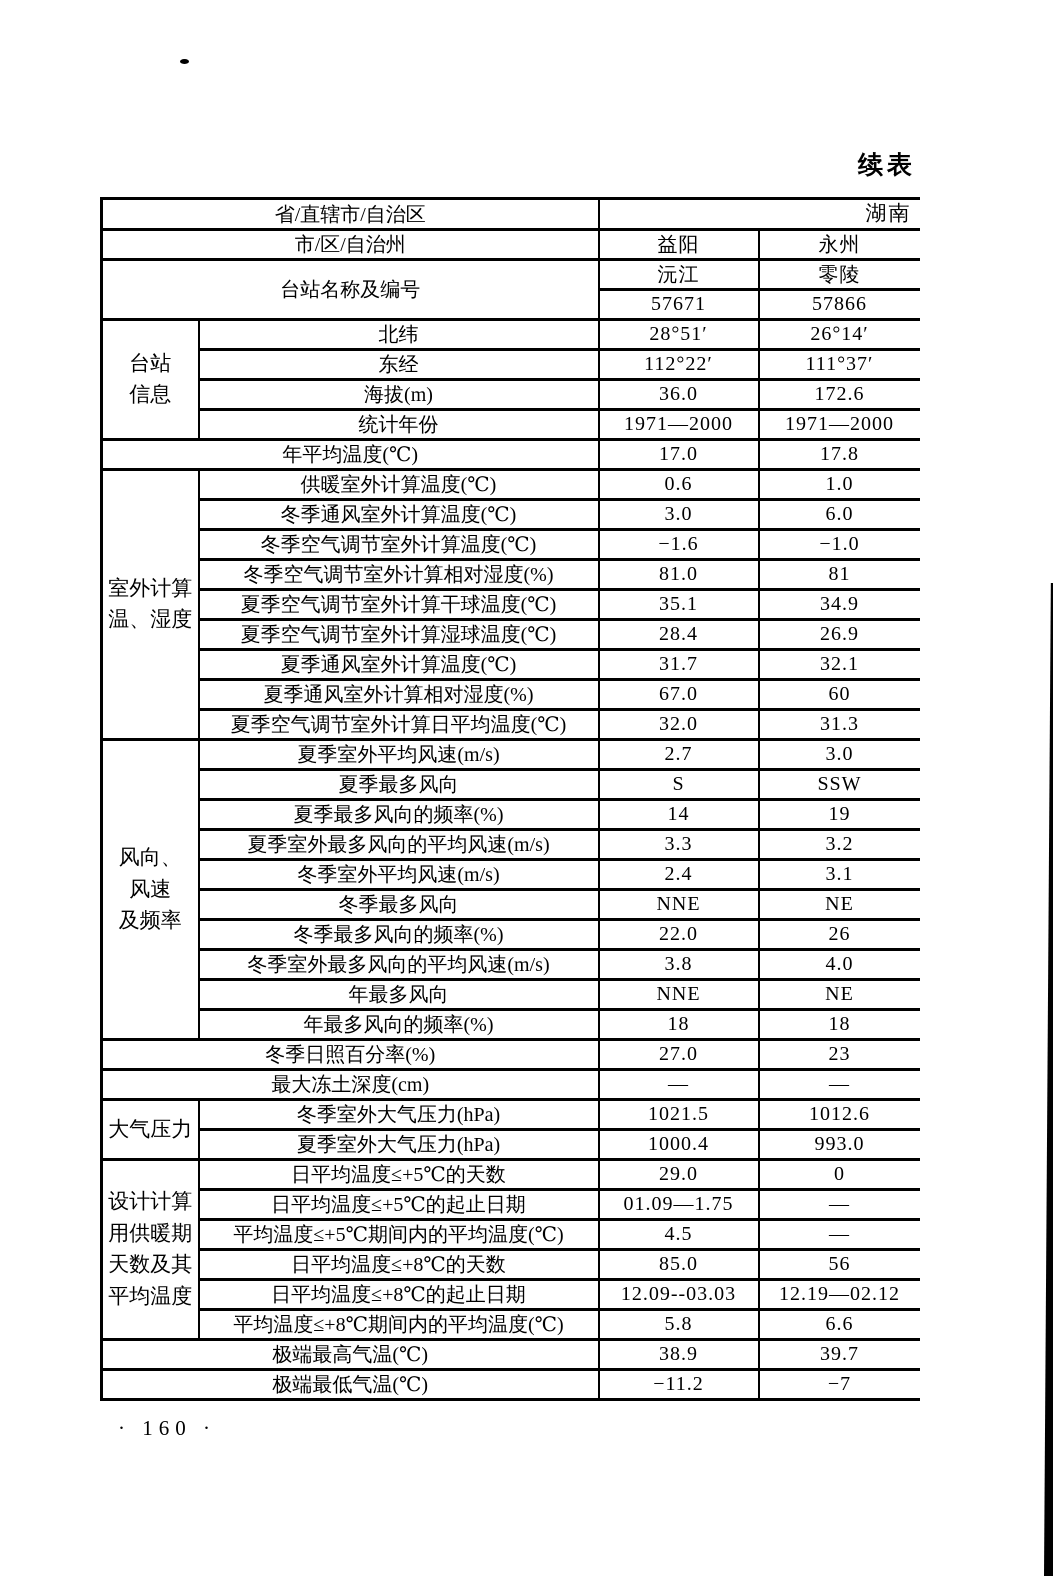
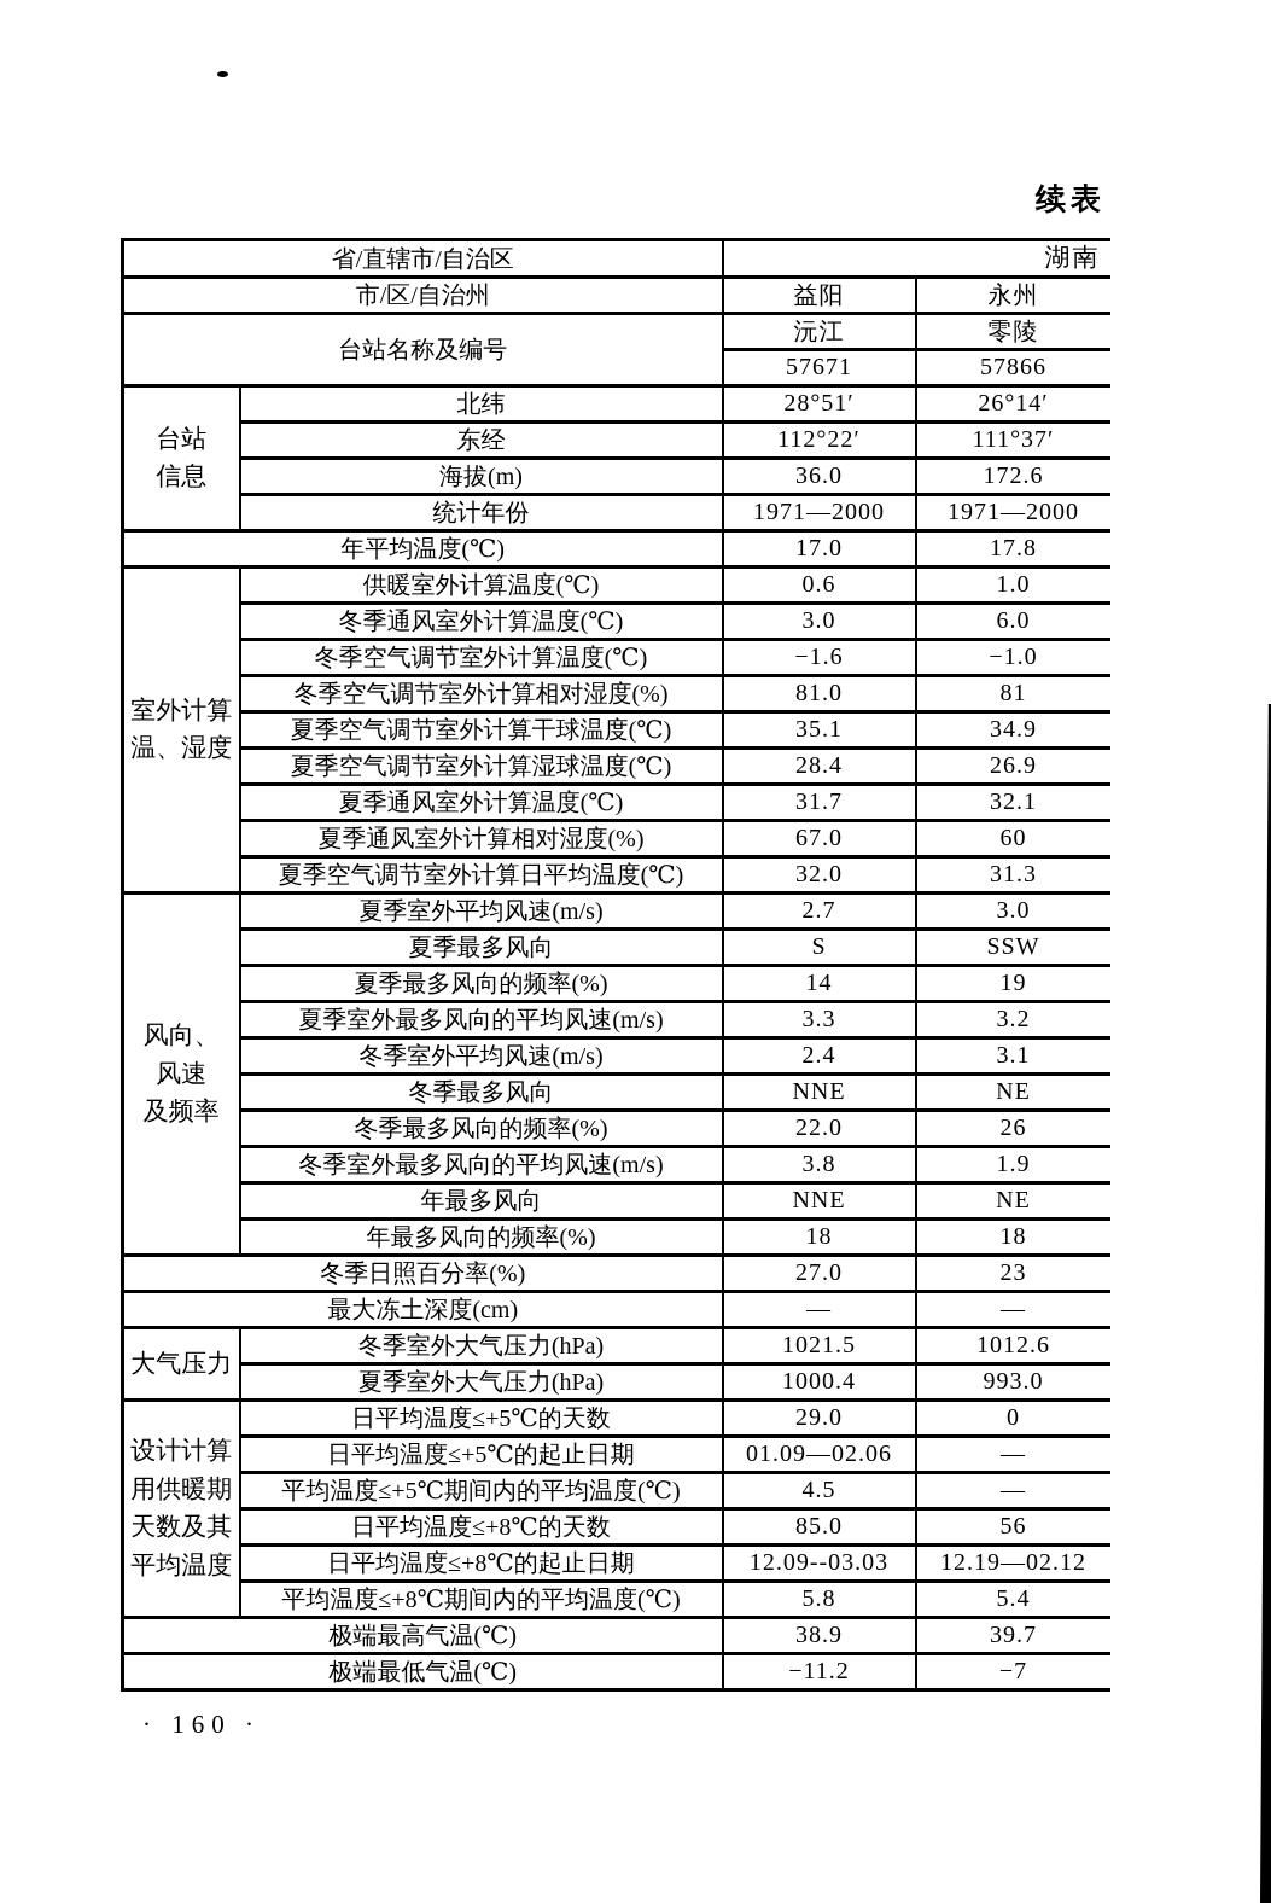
  续表
  省/直辖市/自治区	湖南
  市/区/自治州	益阳	永州
  台站名称及编号	沅江	零陵
  57671	57866
  台站 信息	北纬	28°51′	26°14′
  东经	112°22′	111°37′
  海拔(m)	36.0	172.6
  统计年份	1971—2000	1971—2000
  年平均温度(℃)	17.0	17.8
  室外计算 温、湿度	供暖室外计算温度(℃)	0.6	1.0
  冬季通风室外计算温度(℃)	3.0	6.0
  冬季空气调节室外计算温度(℃)	−1.6	−1.0
  冬季空气调节室外计算相对湿度(%)	81.0	81
  夏季空气调节室外计算干球温度(℃)	35.1	34.9
  夏季空气调节室外计算湿球温度(℃)	28.4	26.9
  夏季通风室外计算温度(℃)	31.7	32.1
  夏季通风室外计算相对湿度(%)	67.0	60
  夏季空气调节室外计算日平均温度(℃)	32.0	31.3
  风向、 风速 及频率	夏季室外平均风速(m/s)	2.7	3.0
  夏季最多风向	S	SSW
  夏季最多风向的频率(%)	14	19
  夏季室外最多风向的平均风速(m/s)	3.3	3.2
  冬季室外平均风速(m/s)	2.4	3.1
  冬季最多风向	NNE	NE
  冬季最多风向的频率(%)	22.0	26
- 冬季室外最多风向的平均风速(m/s)	3.8	4.0
+ 冬季室外最多风向的平均风速(m/s)	3.8	1.9
  年最多风向	NNE	NE
  年最多风向的频率(%)	18	18
  冬季日照百分率(%)	27.0	23
  最大冻土深度(cm)	—	—
  大气压力	冬季室外大气压力(hPa)	1021.5	1012.6
  夏季室外大气压力(hPa)	1000.4	993.0
  设计计算 用供暖期 天数及其 平均温度	日平均温度≤+5℃的天数	29.0	0
- 日平均温度≤+5℃的起止日期	01.09—1.75	—
+ 日平均温度≤+5℃的起止日期	01.09—02.06	—
  平均温度≤+5℃期间内的平均温度(℃)	4.5	—
  日平均温度≤+8℃的天数	85.0	56
  日平均温度≤+8℃的起止日期	12.09--03.03	12.19—02.12
- 平均温度≤+8℃期间内的平均温度(℃)	5.8	6.6
+ 平均温度≤+8℃期间内的平均温度(℃)	5.8	5.4
  极端最高气温(℃)	38.9	39.7
  极端最低气温(℃)	−11.2	−7
  · 160 ·
